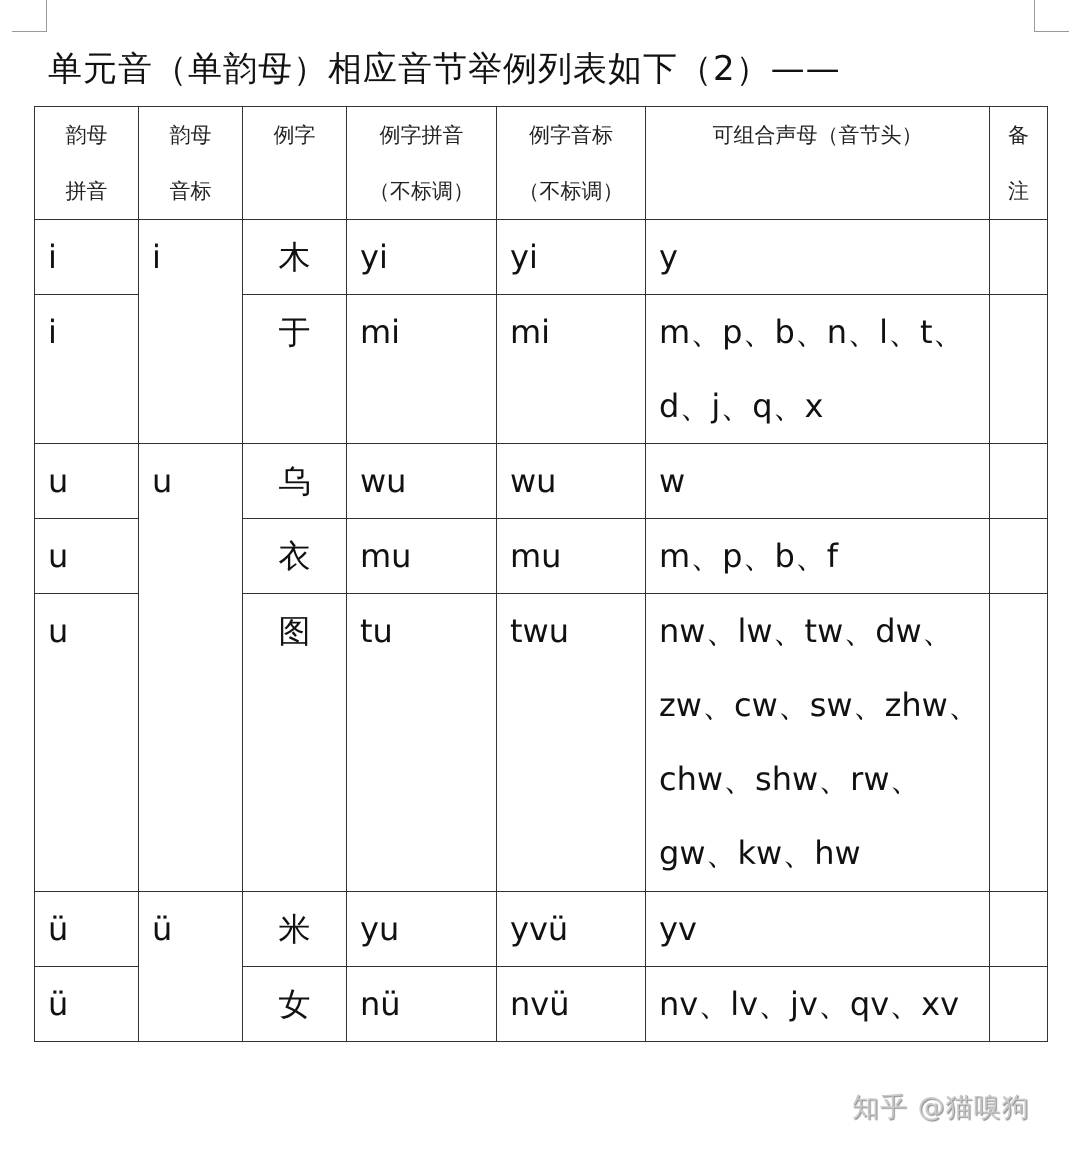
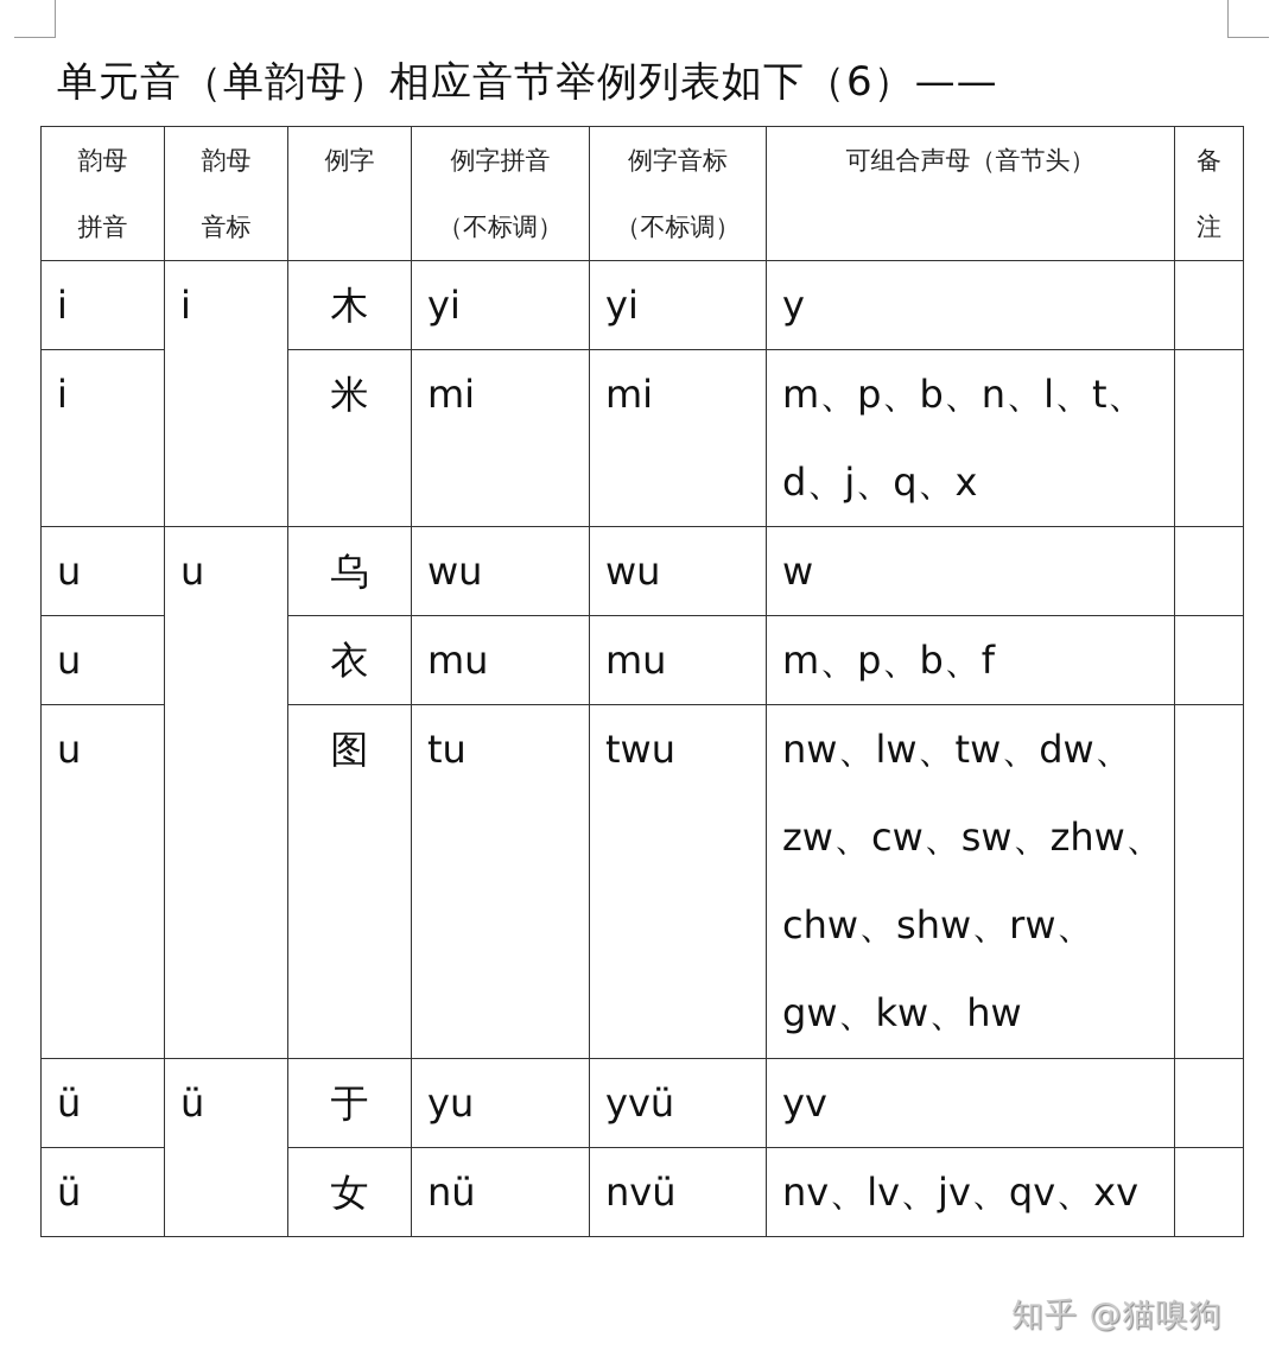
- 单元音（单韵母）相应音节举例列表如下（2）——
+ 单元音（单韵母）相应音节举例列表如下（6）——
  韵母拼音	韵母音标	例字	例字拼音（不标调）	例字音标（不标调）	可组合声母（音节头）	备注
  i	i	木	yi	yi	y
- i	于	mi	mi	m、p、b、n、l、t、d、j、q、x
+ i	米	mi	mi	m、p、b、n、l、t、d、j、q、x
  u	u	乌	wu	wu	w
  u	衣	mu	mu	m、p、b、f
  u	图	tu	twu	nw、lw、tw、dw、zw、cw、sw、zhw、chw、shw、rw、gw、kw、hw
- ü	ü	米	yu	yvü	yv
+ ü	ü	于	yu	yvü	yv
  ü	女	nü	nvü	nv、lv、jv、qv、xv
  知乎 @猫嗅狗
